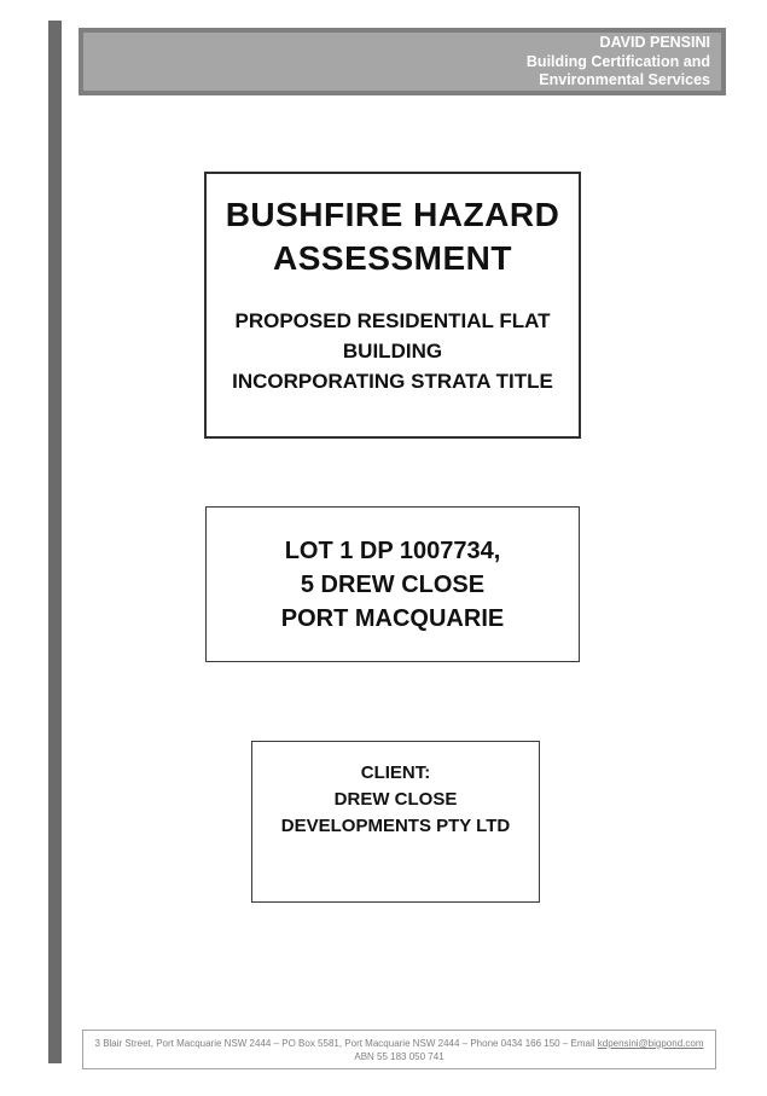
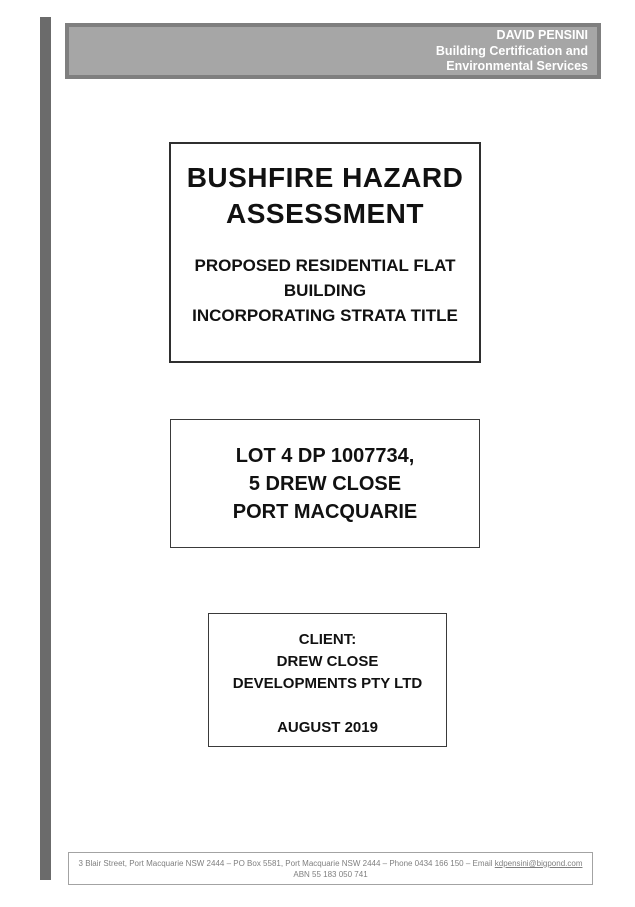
  DAVID PENSINI
  Building Certification and
  Environmental Services
  BUSHFIRE HAZARD
  ASSESSMENT
  PROPOSED RESIDENTIAL FLAT
  BUILDING
  INCORPORATING STRATA TITLE
- LOT 1 DP 1007734,
+ LOT 4 DP 1007734,
  5 DREW CLOSE
  PORT MACQUARIE
  CLIENT:
  DREW CLOSE
  DEVELOPMENTS PTY LTD
+ AUGUST 2019
  3 Blair Street, Port Macquarie NSW 2444 – PO Box 5581, Port Macquarie NSW 2444 – Phone 0434 166 150 – Email kdpensini@bigpond.com
  ABN 55 183 050 741
